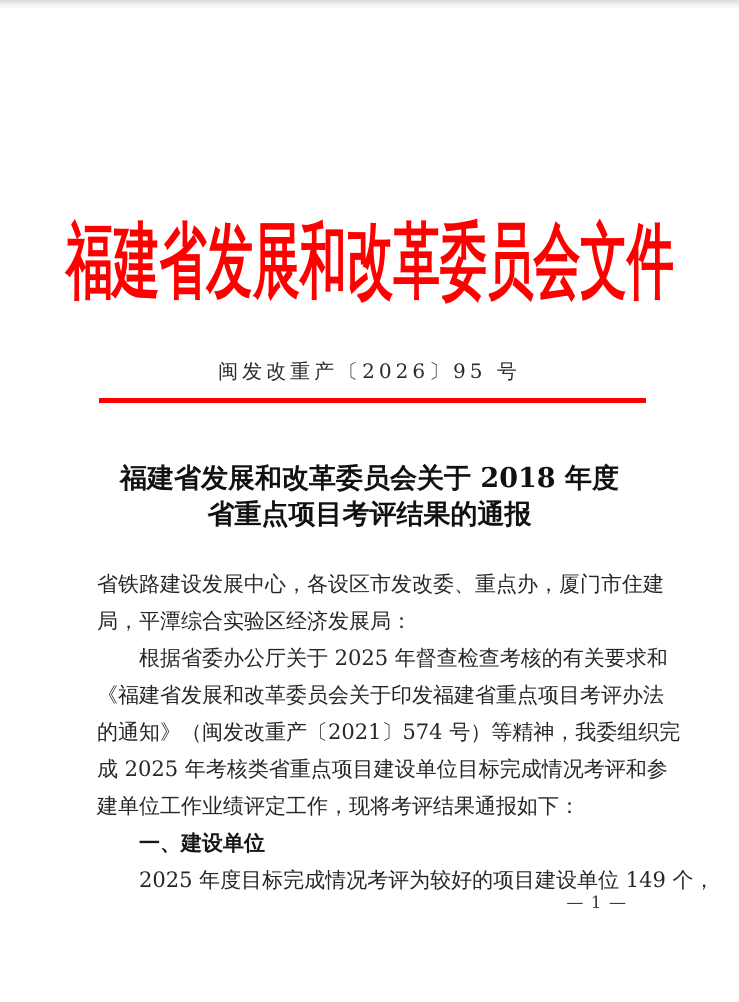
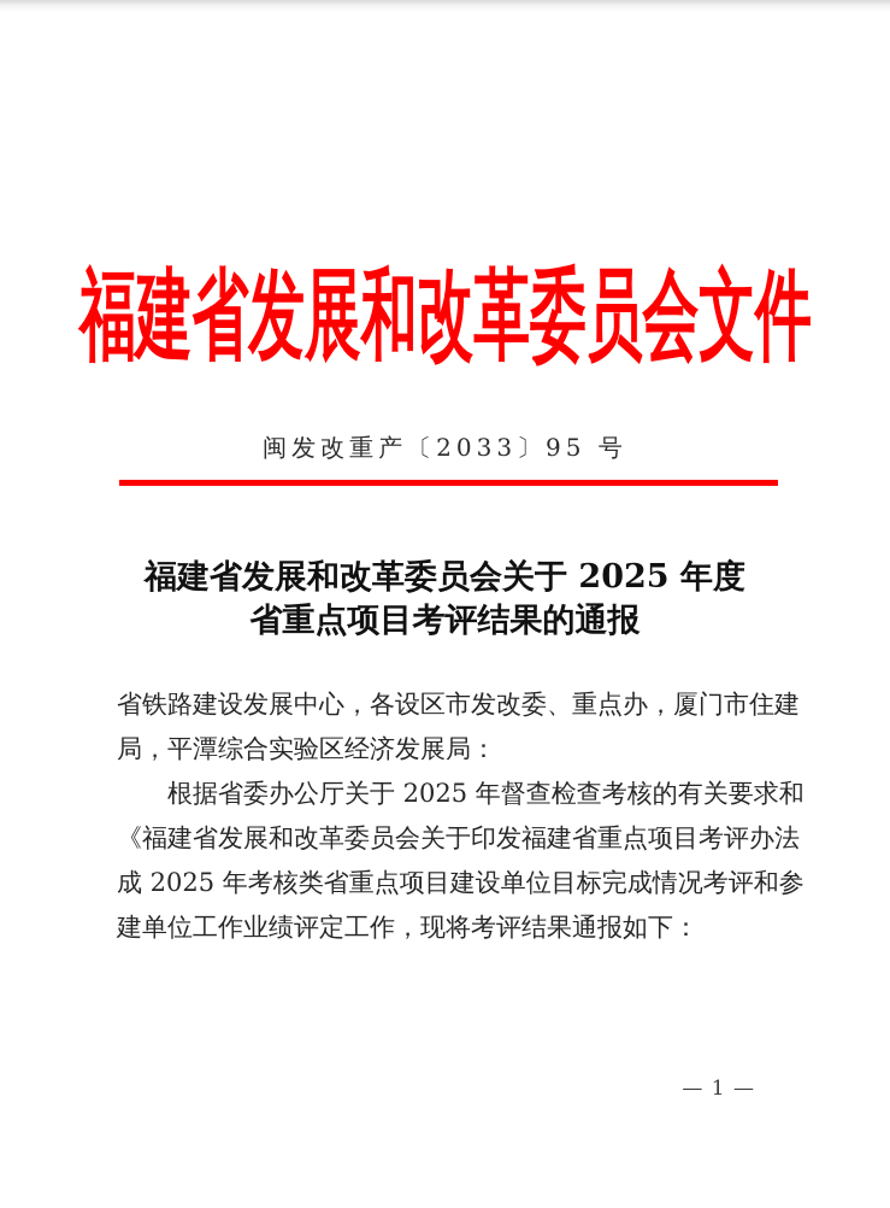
  福建省发展和改革委员会文件
- 闽发改重产〔2026〕95 号
+ 闽发改重产〔2033〕95 号
- 福建省发展和改革委员会关于 2018 年度
+ 福建省发展和改革委员会关于 2025 年度
  省重点项目考评结果的通报
  省铁路建设发展中心，各设区市发改委、重点办，厦门市住建
  局，平潭综合实验区经济发展局：
  根据省委办公厅关于 2025 年督查检查考核的有关要求和
  《福建省发展和改革委员会关于印发福建省重点项目考评办法
- 的通知》（闽发改重产〔2021〕574 号）等精神，我委组织完
  成 2025 年考核类省重点项目建设单位目标完成情况考评和参
  建单位工作业绩评定工作，现将考评结果通报如下：
- 一、建设单位
- 2025 年度目标完成情况考评为较好的项目建设单位 149 个，
  — 1 —
